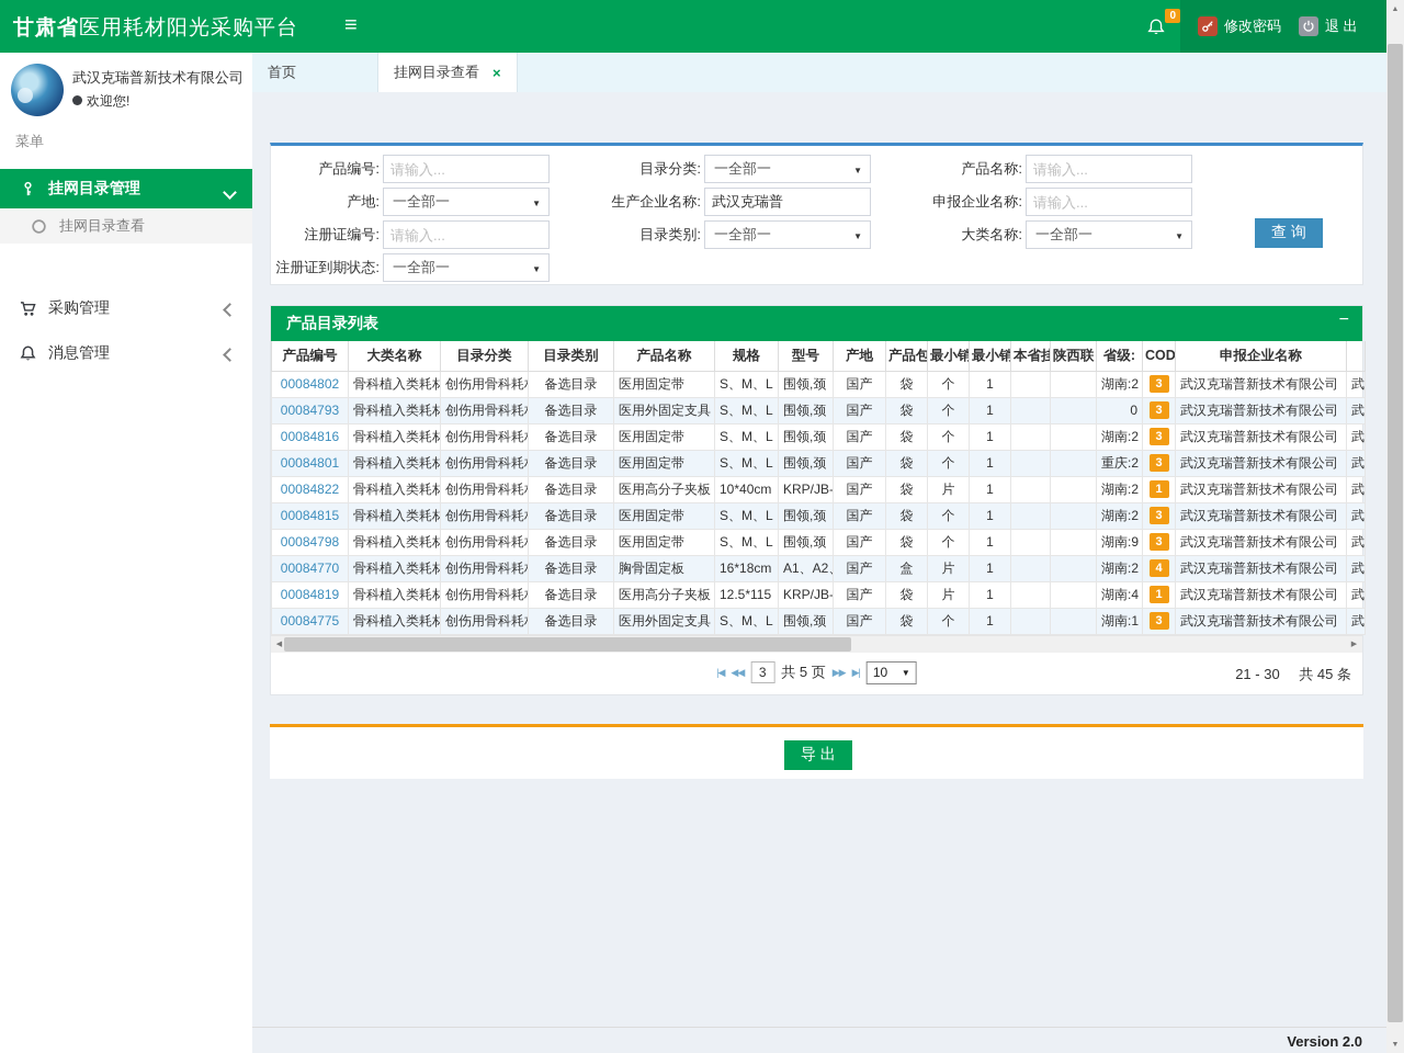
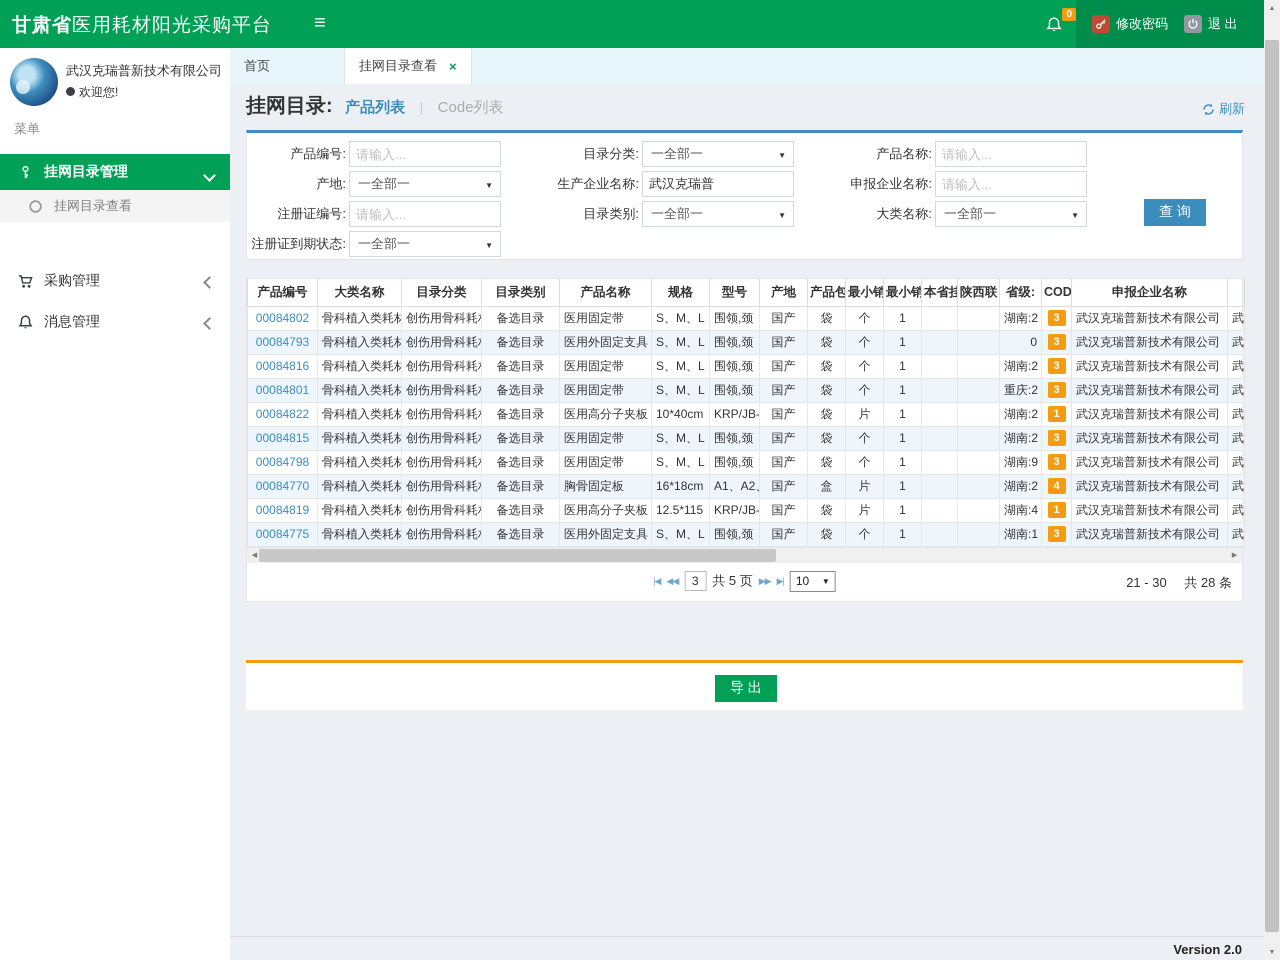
  甘肃省医用耗材阳光采购平台
  ≡
  0
  修改密码
  退 出
  武汉克瑞普新技术有限公司
  欢迎您!
  菜单
  挂网目录管理
  挂网目录查看
  采购管理
  消息管理
  首页
  挂网目录查看
  ×
+ 挂网目录: 产品列表 | Code列表
+ 刷新
  产品编号:
  请输入...
  目录分类:
  一全部一
  ▼
  产品名称:
  请输入...
  产地:
  一全部一
  ▼
  生产企业名称:
  武汉克瑞普
  申报企业名称:
  请输入...
  注册证编号:
  请输入...
  目录类别:
  一全部一
  ▼
  大类名称:
  一全部一
  ▼
  注册证到期状态:
  一全部一
  ▼
  查 询
- 产品目录列表
- −
  产品编号	大类名称	目录分类	目录类别	产品名称	规格	型号	产地	产品包	最小销	最小销	本省挂	陕西联	省级:	COD	申报企业名称
  00084802	骨科植入类耗材	创伤用骨科耗	备选目录	医用固定带	S、M、L	围领,颈	国产	袋	个	1			湖南:2	3	武汉克瑞普新技术有限公司	武
  00084793	骨科植入类耗材	创伤用骨科耗	备选目录	医用外固定支具	S、M、L	围领,颈	国产	袋	个	1			0	3	武汉克瑞普新技术有限公司	武
  00084816	骨科植入类耗材	创伤用骨科耗	备选目录	医用固定带	S、M、L	围领,颈	国产	袋	个	1			湖南:2	3	武汉克瑞普新技术有限公司	武
  00084801	骨科植入类耗材	创伤用骨科耗	备选目录	医用固定带	S、M、L	围领,颈	国产	袋	个	1			重庆:2	3	武汉克瑞普新技术有限公司	武
  00084822	骨科植入类耗材	创伤用骨科耗	备选目录	医用高分子夹板	10*40cm	KRP/JB-	国产	袋	片	1			湖南:2	1	武汉克瑞普新技术有限公司	武
  00084815	骨科植入类耗材	创伤用骨科耗	备选目录	医用固定带	S、M、L	围领,颈	国产	袋	个	1			湖南:2	3	武汉克瑞普新技术有限公司	武
  00084798	骨科植入类耗材	创伤用骨科耗	备选目录	医用固定带	S、M、L	围领,颈	国产	袋	个	1			湖南:9	3	武汉克瑞普新技术有限公司	武
  00084770	骨科植入类耗材	创伤用骨科耗	备选目录	胸骨固定板	16*18cm	A1、A2	国产	盒	片	1			湖南:2	4	武汉克瑞普新技术有限公司	武
  00084819	骨科植入类耗材	创伤用骨科耗	备选目录	医用高分子夹板	12.5*115	KRP/JB-	国产	袋	片	1			湖南:4	1	武汉克瑞普新技术有限公司	武
  00084775	骨科植入类耗材	创伤用骨科耗	备选目录	医用外固定支具	S、M、L	围领,颈	国产	袋	个	1			湖南:1	3	武汉克瑞普新技术有限公司	武
  |◀
  ◀◀
  3
  共 5 页
  ▶▶
  ▶|
  10
  ▼
- 21 - 30 共 45 条
+ 21 - 30 共 28 条
  导 出
  Version 2.0
